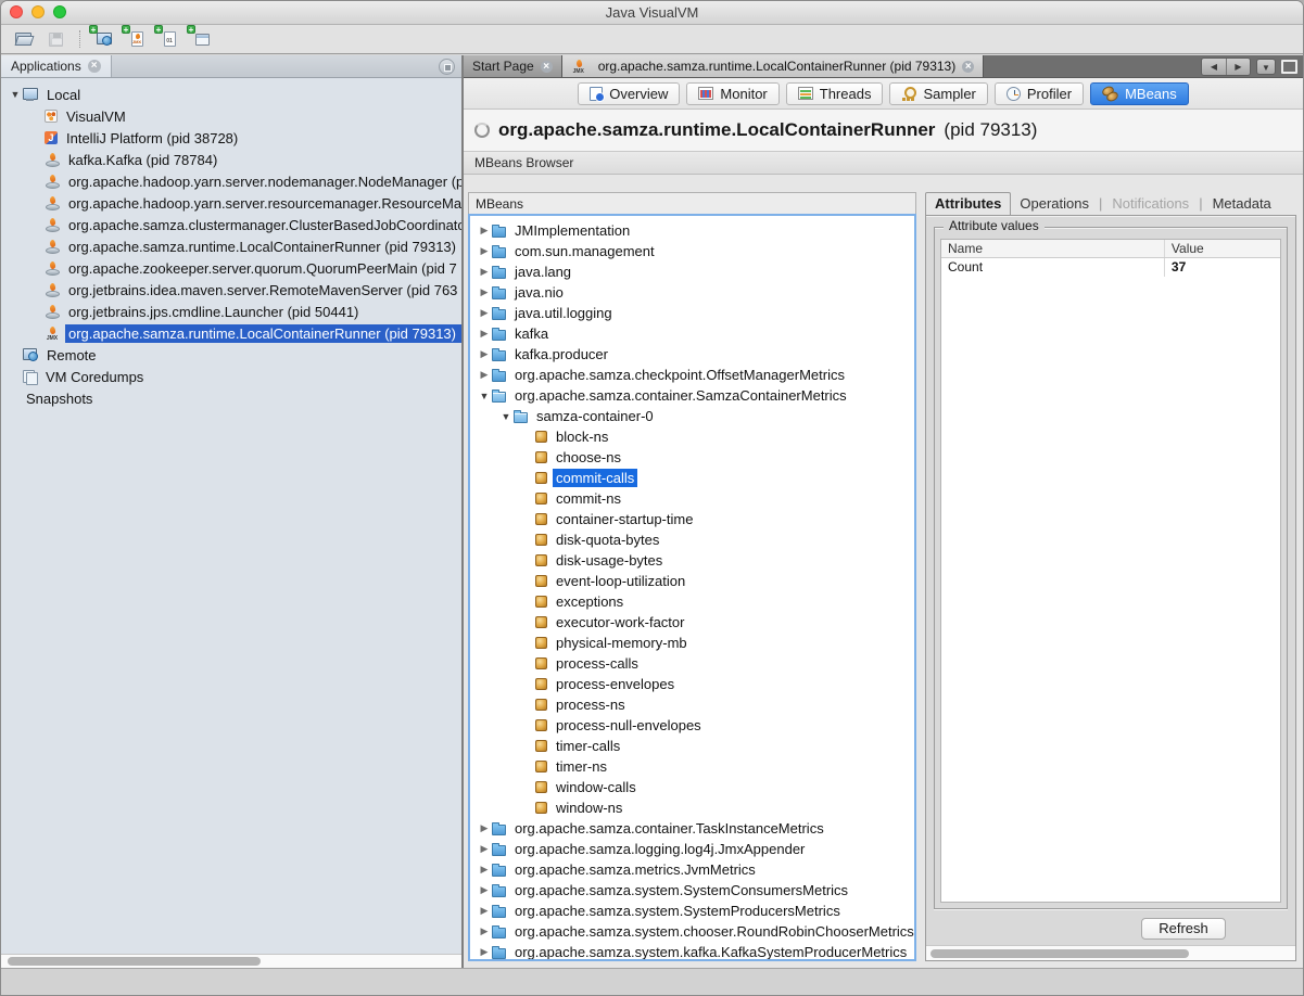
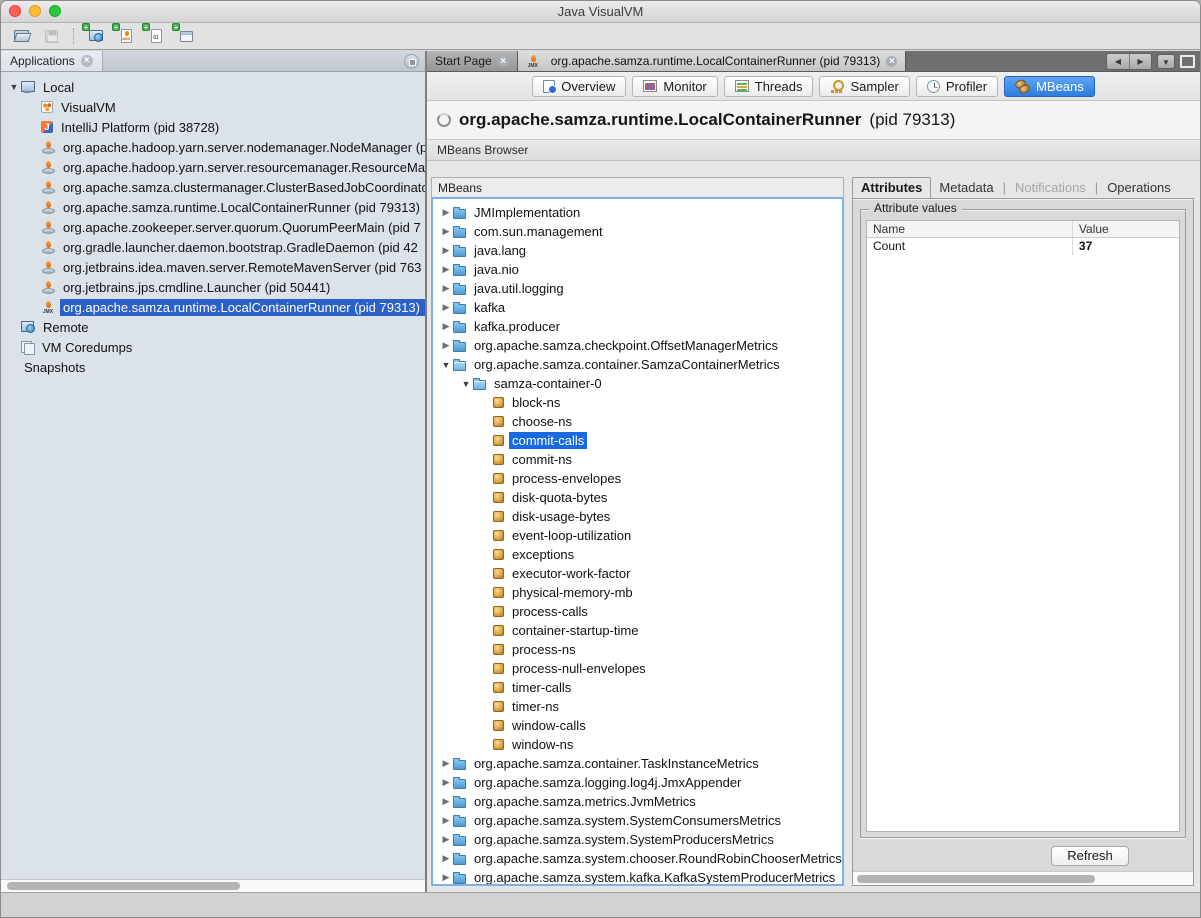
  Java VisualVM
  +
  +
  +
  +
  Applications
  Local
  VisualVM
  IntelliJ Platform (pid 38728)
- kafka.Kafka (pid 78784)
  org.apache.hadoop.yarn.server.nodemanager.NodeManager (p
  org.apache.hadoop.yarn.server.resourcemanager.ResourceMa
  org.apache.samza.clustermanager.ClusterBasedJobCoordinat
  org.apache.samza.runtime.LocalContainerRunner (pid 79313)
  org.apache.zookeeper.server.quorum.QuorumPeerMain (pid 7
+ org.gradle.launcher.daemon.bootstrap.GradleDaemon (pid 42
  org.jetbrains.idea.maven.server.RemoteMavenServer (pid 763
  org.jetbrains.jps.cmdline.Launcher (pid 50441)
  org.apache.samza.runtime.LocalContainerRunner (pid 79313)
  Remote
  VM Coredumps
  Snapshots
  Start Page
  org.apache.samza.runtime.LocalContainerRunner (pid 79313)
  ◀
  ▶
  ▼
  Overview
  Monitor
  Threads
  Sampler
  Profiler
  MBeans
  org.apache.samza.runtime.LocalContainerRunner
  (pid 79313)
  MBeans Browser
  MBeans
  JMImplementation
  com.sun.management
  java.lang
  java.nio
  java.util.logging
  kafka
  kafka.producer
  org.apache.samza.checkpoint.OffsetManagerMetrics
  org.apache.samza.container.SamzaContainerMetrics
  samza-container-0
  block-ns
  choose-ns
  commit-calls
  commit-ns
- container-startup-time
+ process-envelopes
  disk-quota-bytes
  disk-usage-bytes
  event-loop-utilization
  exceptions
  executor-work-factor
  physical-memory-mb
  process-calls
- process-envelopes
+ container-startup-time
  process-ns
  process-null-envelopes
  timer-calls
  timer-ns
  window-calls
  window-ns
  org.apache.samza.container.TaskInstanceMetrics
  org.apache.samza.logging.log4j.JmxAppender
  org.apache.samza.metrics.JvmMetrics
  org.apache.samza.system.SystemConsumersMetrics
  org.apache.samza.system.SystemProducersMetrics
  org.apache.samza.system.chooser.RoundRobinChooserMetrics
  org.apache.samza.system.kafka.KafkaSystemProducerMetrics
  Attributes
- Operations
+ Metadata
  |
  Notifications
  |
- Metadata
+ Operations
  Attribute values
  Name
  Value
  Count
  37
  Refresh
